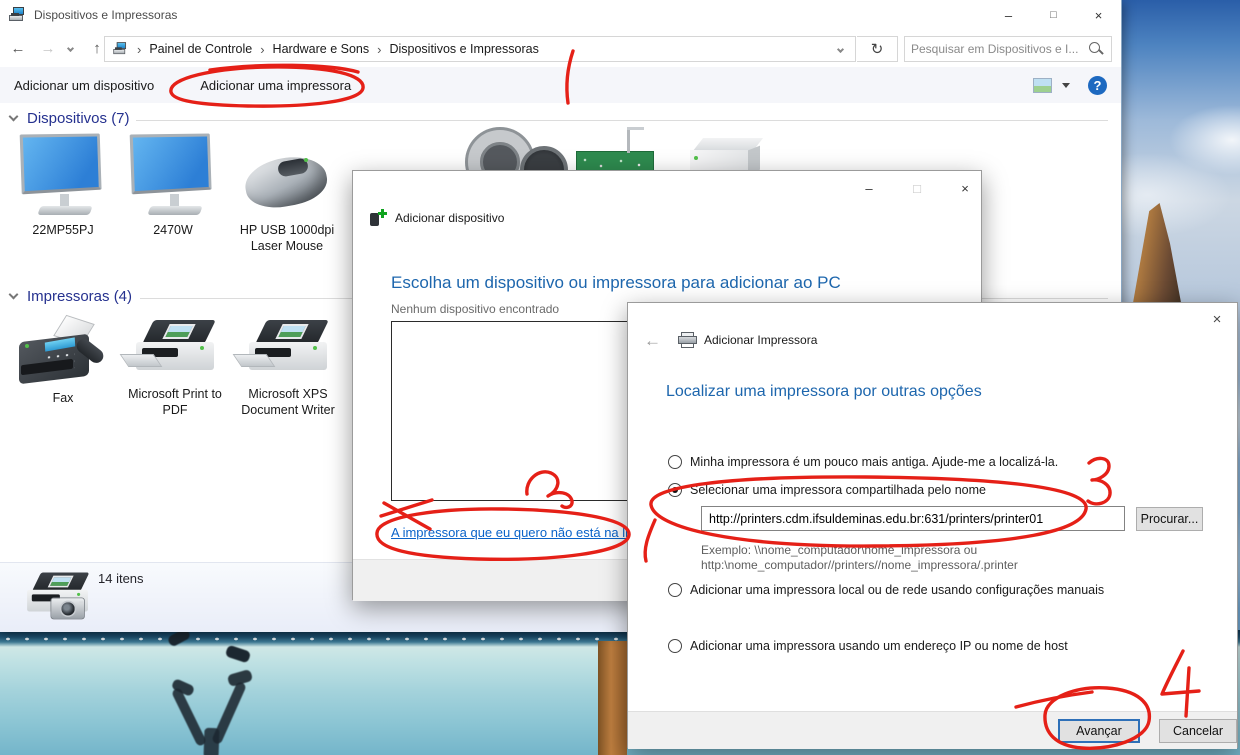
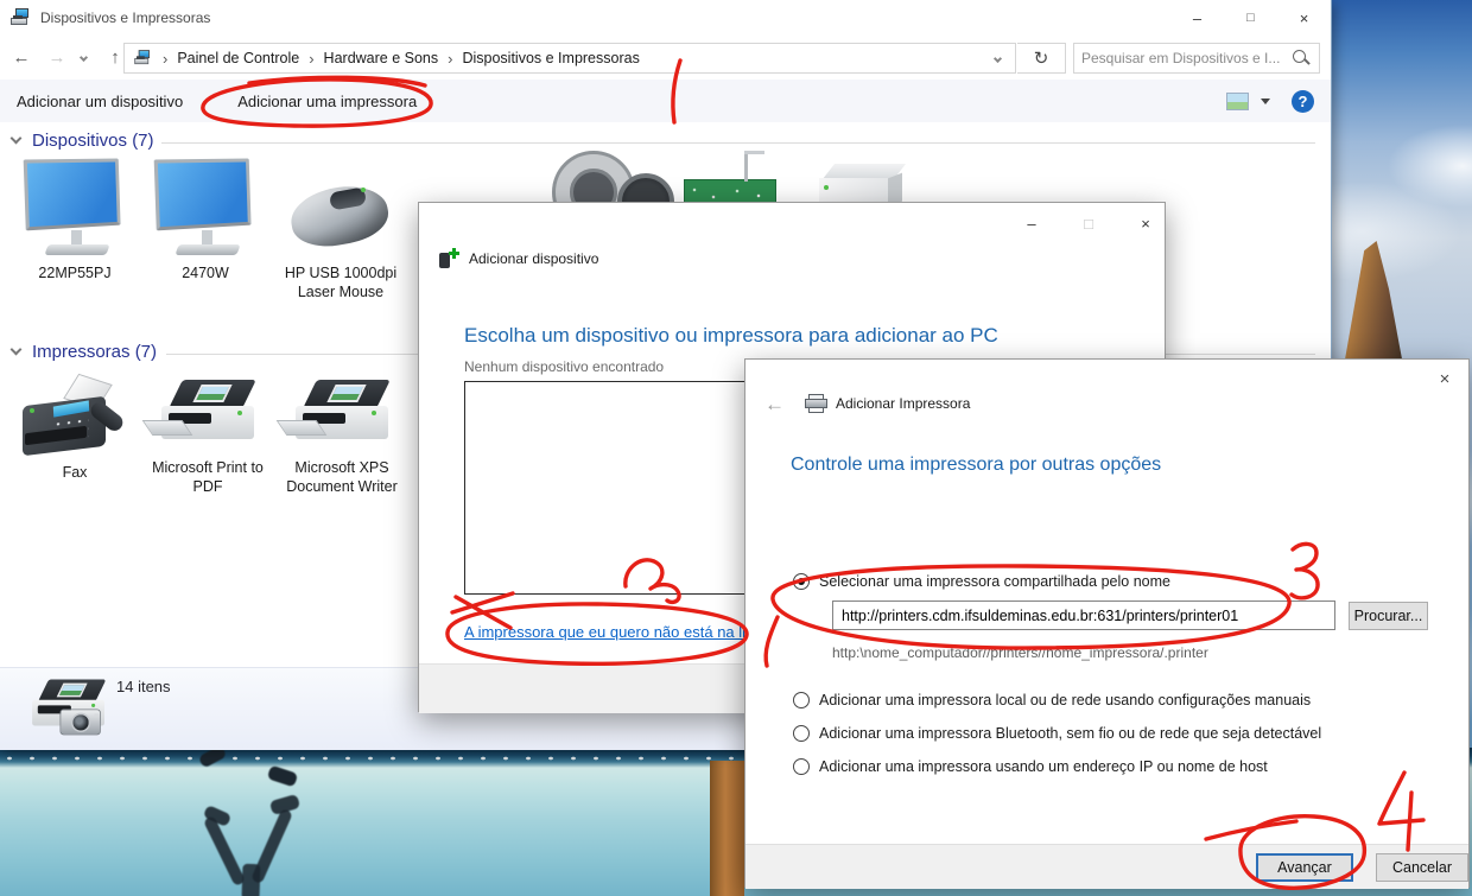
  Dispositivos e Impressoras
  –
  □
  ×
  ←
  →
  ↑
  ›
  Painel de Controle
  ›
  Hardware e Sons
  ›
  Dispositivos e Impressoras
  ↻
  Pesquisar em Dispositivos e I...
  Adicionar um dispositivo
  Adicionar uma impressora
  ?
  Dispositivos (7)
  22MP55PJ
  2470W
  HP USB 1000dpi Laser Mouse
- Impressoras (4)
+ Impressoras (7)
  Fax
  Microsoft Print to PDF
  Microsoft XPS Document Writer
  14 itens
  –
  □
  ×
  Adicionar dispositivo
  Escolha um dispositivo ou impressora para adicionar ao PC
  Nenhum dispositivo encontrado
  A impressora que eu quero não está na l
  ×
  ←
  Adicionar Impressora
- Localizar uma impressora por outras opções
+ Controle uma impressora por outras opções
- Minha impressora é um pouco mais antiga. Ajude-me a localizá-la.
  Selecionar uma impressora compartilhada pelo nome
  http://printers.cdm.ifsuldeminas.edu.br:631/printers/printer01
  Procurar...
- Exemplo: \\nome_computador\nome_impressora ou
  http:\nome_computador//printers//nome_impressora/.printer
  Adicionar uma impressora local ou de rede usando configurações manuais
+ Adicionar uma impressora Bluetooth, sem fio ou de rede que seja detectável
  Adicionar uma impressora usando um endereço IP ou nome de host
  Avançar
  Cancelar
